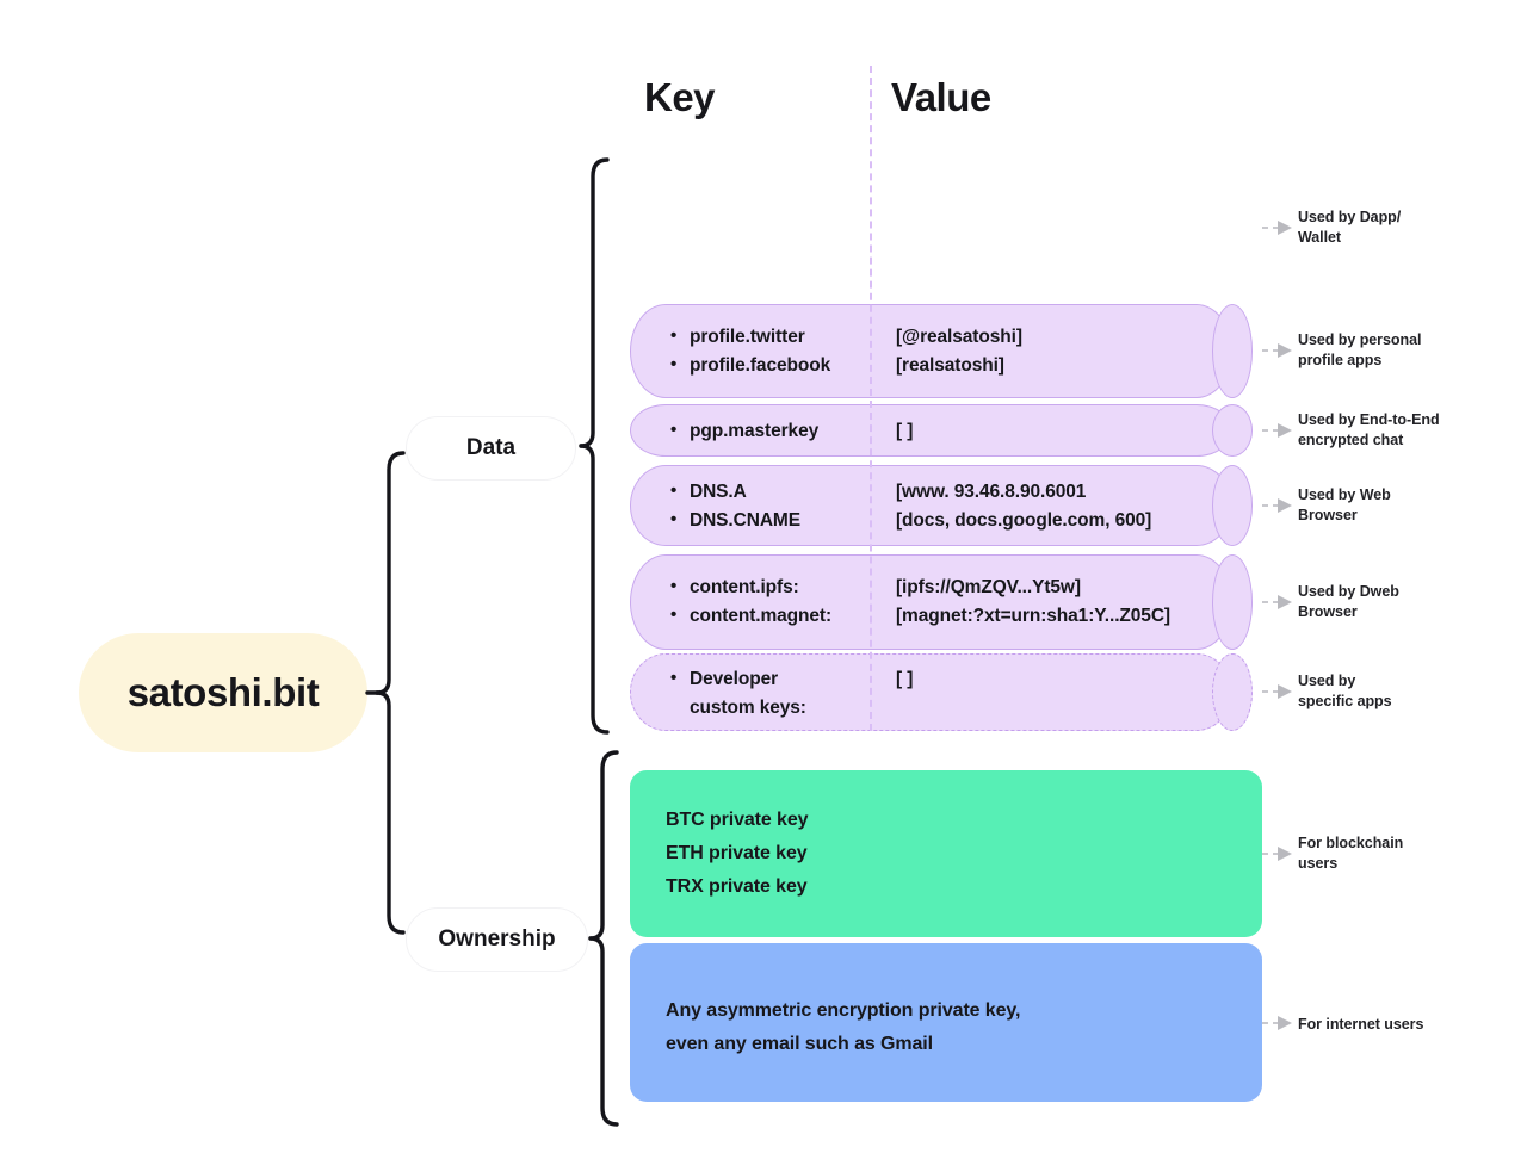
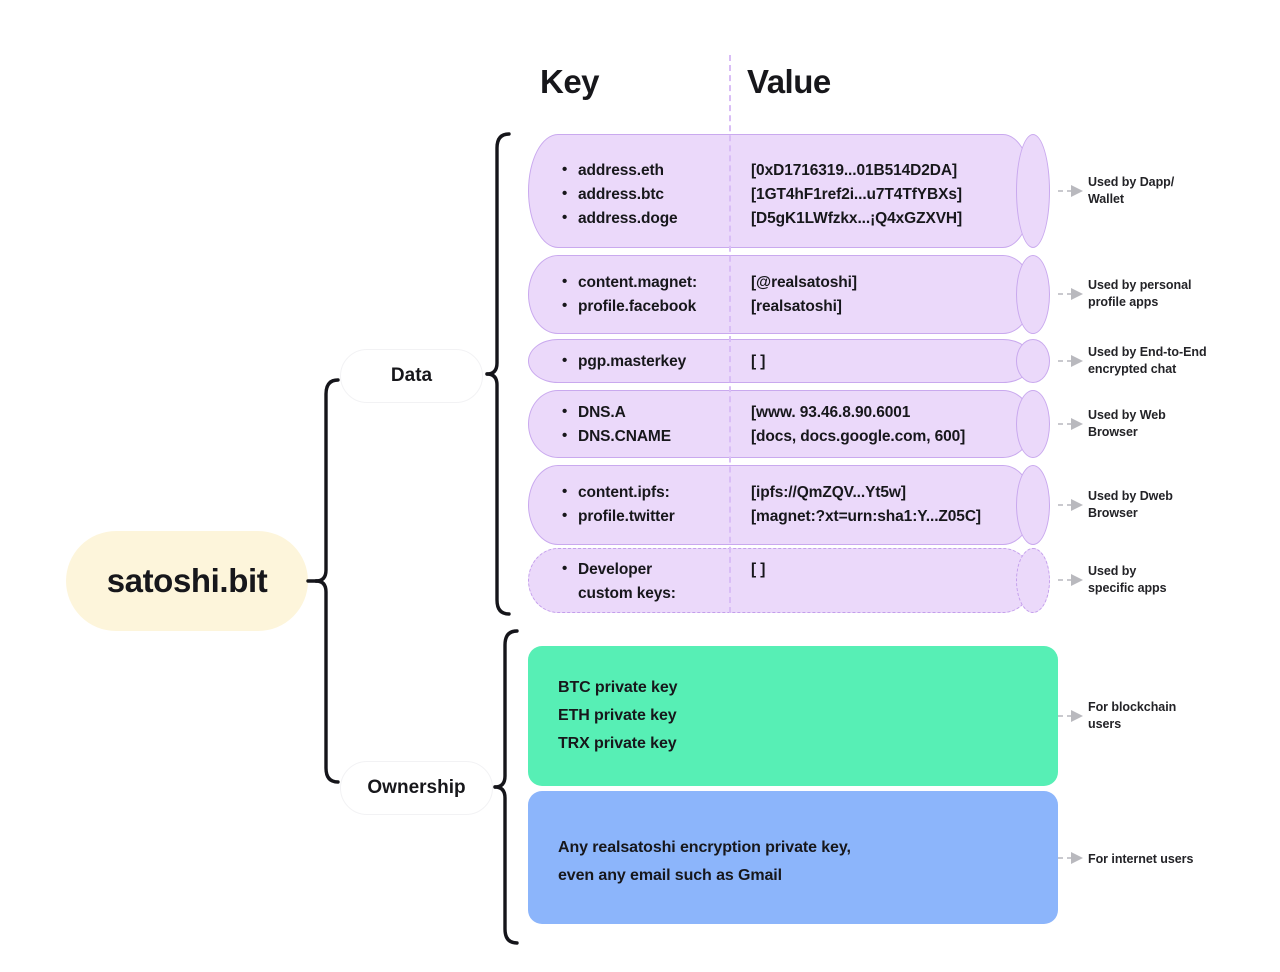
  Key
  Value
  satoshi.bit
  Data
  Ownership
+ address.eth
+ address.btc
+ address.doge
+ [0xD1716319...01B514D2DA]
+ [1GT4hF1ref2i...u7T4TfYBXs]
+ [D5gK1LWfzkx...¡Q4xGZXVH]
- profile.twitter
+ content.magnet:
  profile.facebook
  [@realsatoshi]
  [realsatoshi]
  pgp.masterkey
  [ ]
  DNS.A
  DNS.CNAME
  [www. 93.46.8.90.6001
  [docs, docs.google.com, 600]
  content.ipfs:
- content.magnet:
+ profile.twitter
  [ipfs://QmZQV...Yt5w]
  [magnet:?xt=urn:sha1:Y...Z05C]
  Developer
  custom keys:
  [ ]
  BTC private key
  ETH private key
  TRX private key
- Any asymmetric encryption private key,
+ Any realsatoshi encryption private key,
  even any email such as Gmail
  Used by Dapp/
  Wallet
  Used by personal
  profile apps
  Used by End-to-End
  encrypted chat
  Used by Web
  Browser
  Used by Dweb
  Browser
  Used by
  specific apps
  For blockchain
  users
  For internet users
